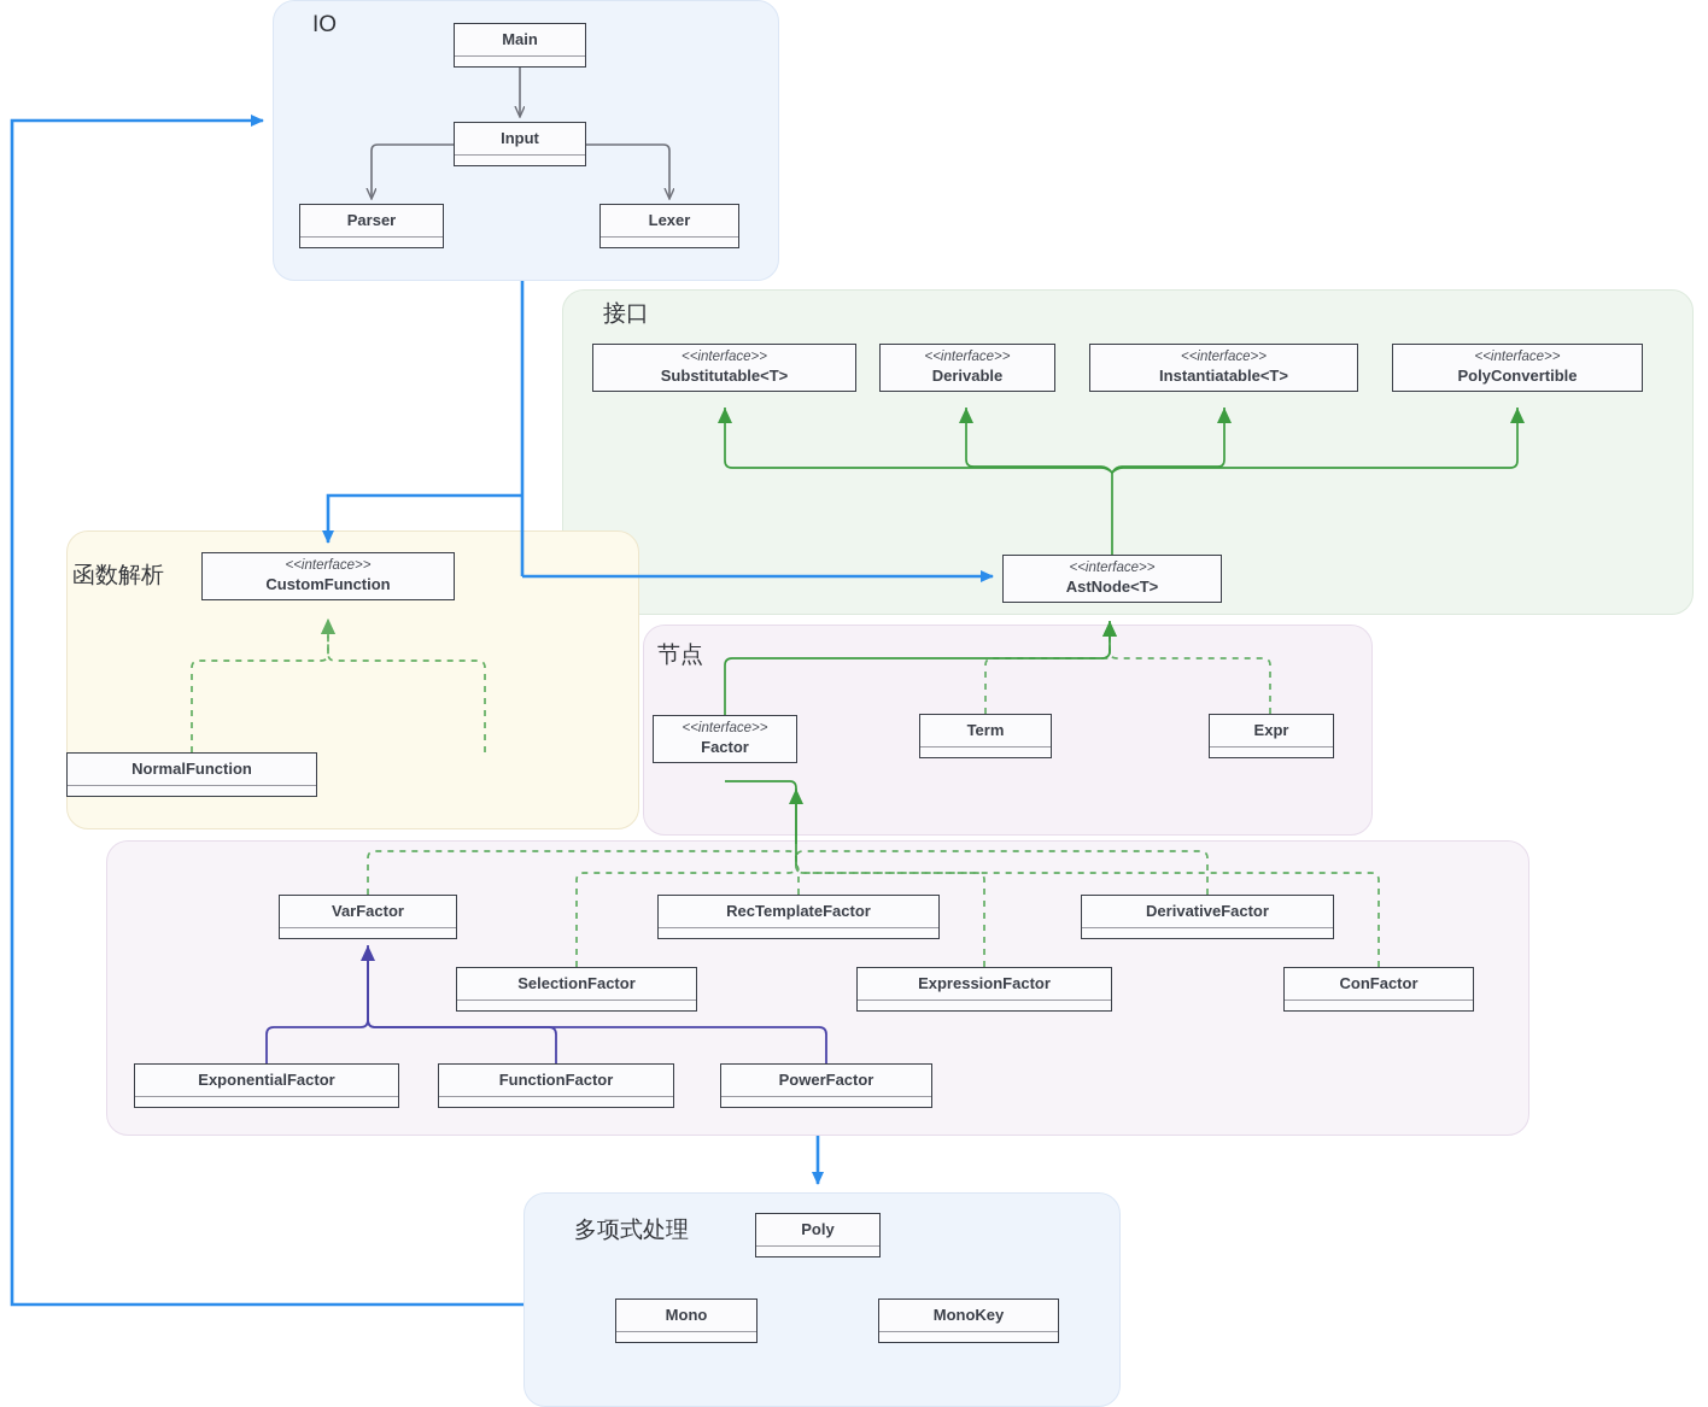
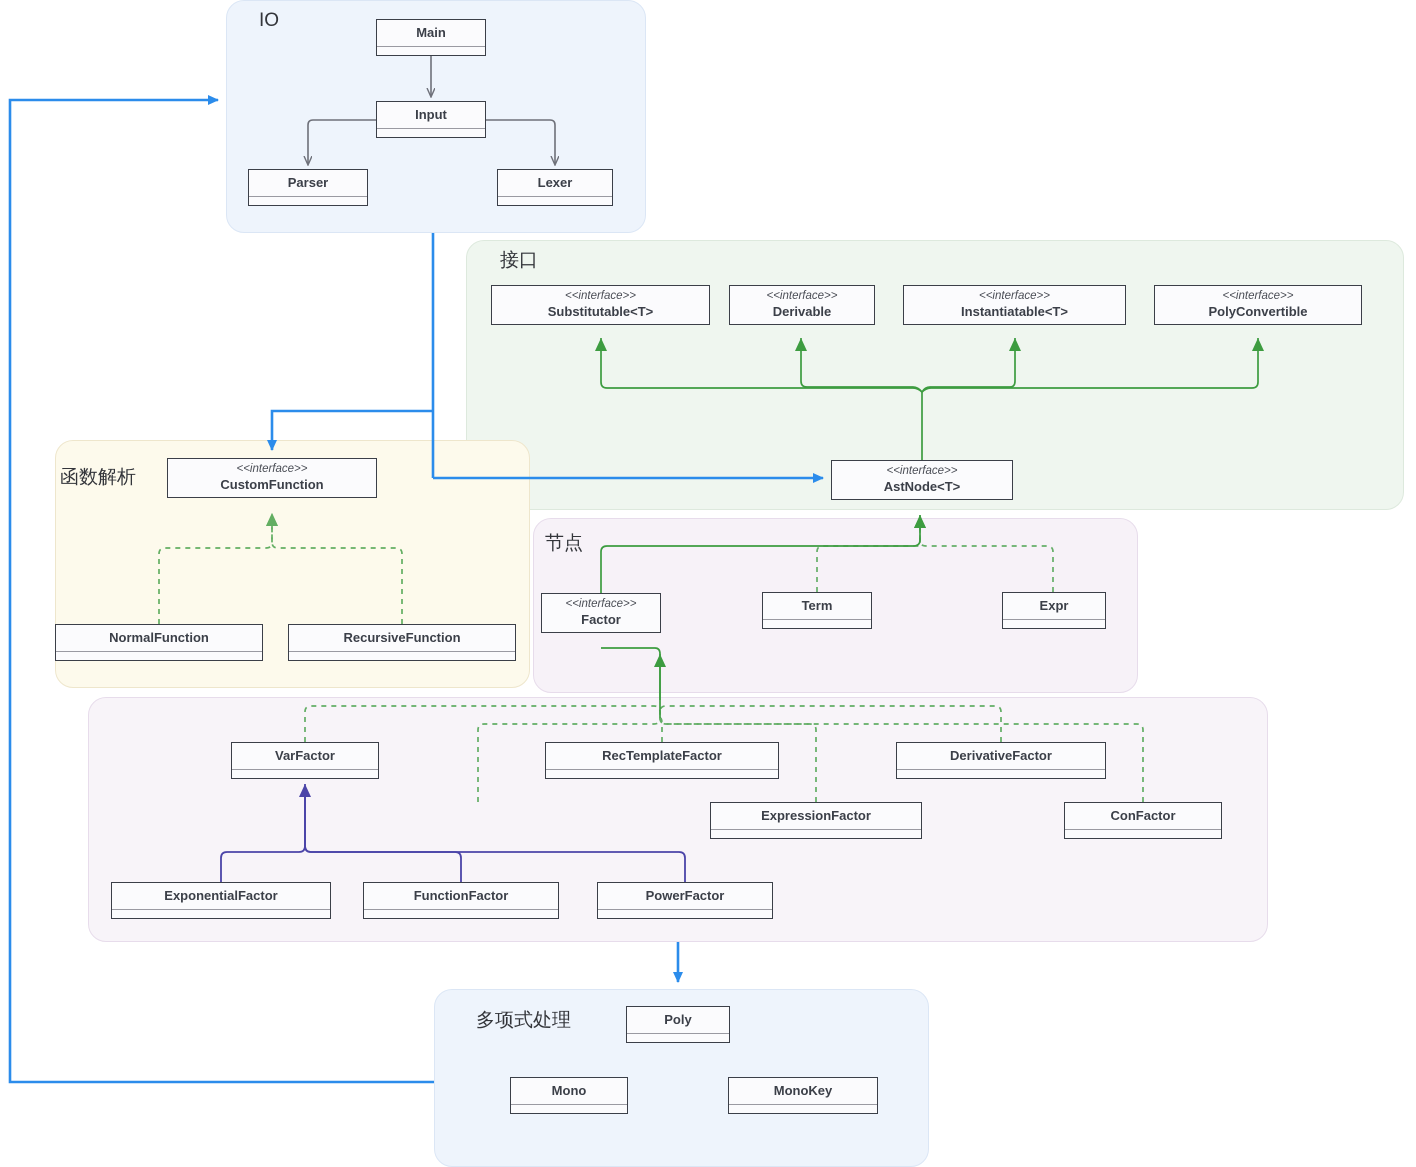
  IO
  接口
  函数解析
  节点
  多项式处理
  Main
  Input
  Parser
  Lexer
  <<interface>>
  Substitutable<T>
  <<interface>>
  Derivable
  <<interface>>
  Instantiatable<T>
  <<interface>>
  PolyConvertible
  <<interface>>
  AstNode<T>
  <<interface>>
  CustomFunction
  NormalFunction
+ RecursiveFunction
  <<interface>>
  Factor
  Term
  Expr
  VarFactor
  RecTemplateFactor
  DerivativeFactor
- SelectionFactor
  ExpressionFactor
  ConFactor
  ExponentialFactor
  FunctionFactor
  PowerFactor
  Poly
  Mono
  MonoKey
